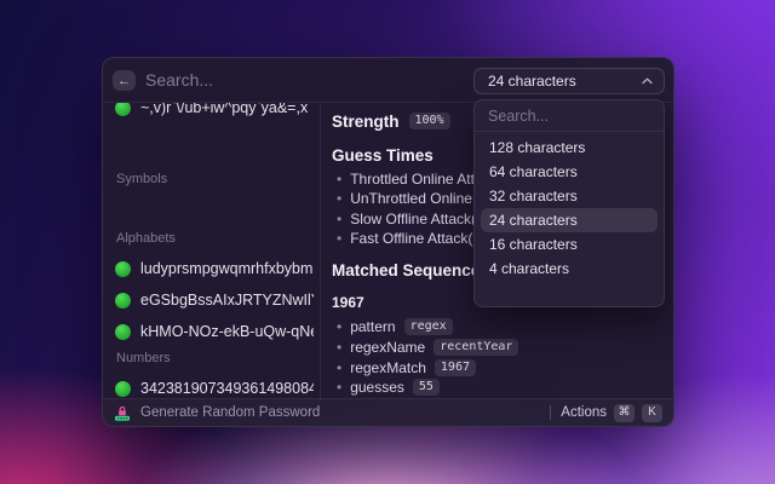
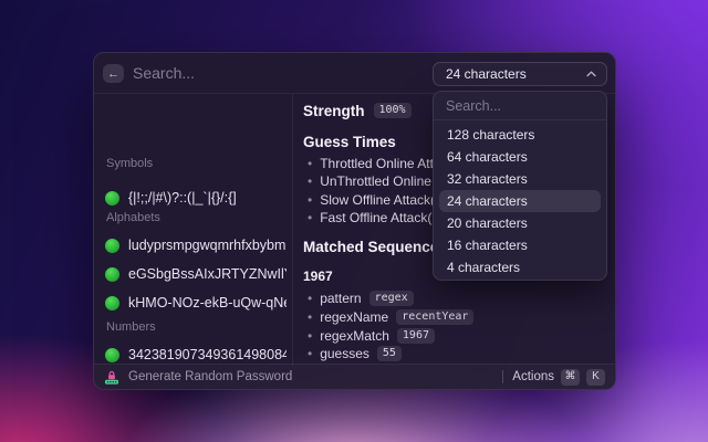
  ←
  Search...
  24 characters
- ~,v)r`\/ub+iw^pqy`ya&=,x
  Symbols
+ {|!;;/|#\)?::(|_`|{}/:{]
  Alphabets
  ludyprsmpgwqmrhfxbybm
  eGSbgBssAIxJRTYZNwIl
  kHMO-NOz-ekB-uQw-qN
  Numbers
  342381907349361498084
  Strength
  100%
  Guess Times
  •
  •
  •
  •
  Matched Sequenc
  1967
  •
  pattern
  regex
  •
  regexName
  recentYear
  •
  regexMatch
  1967
  •
  guesses
  55
  Search...
  128 characters
  64 characters
  32 characters
  24 characters
+ 20 characters
  16 characters
  4 characters
  Generate Random Password
  Actions
  ⌘
  K
